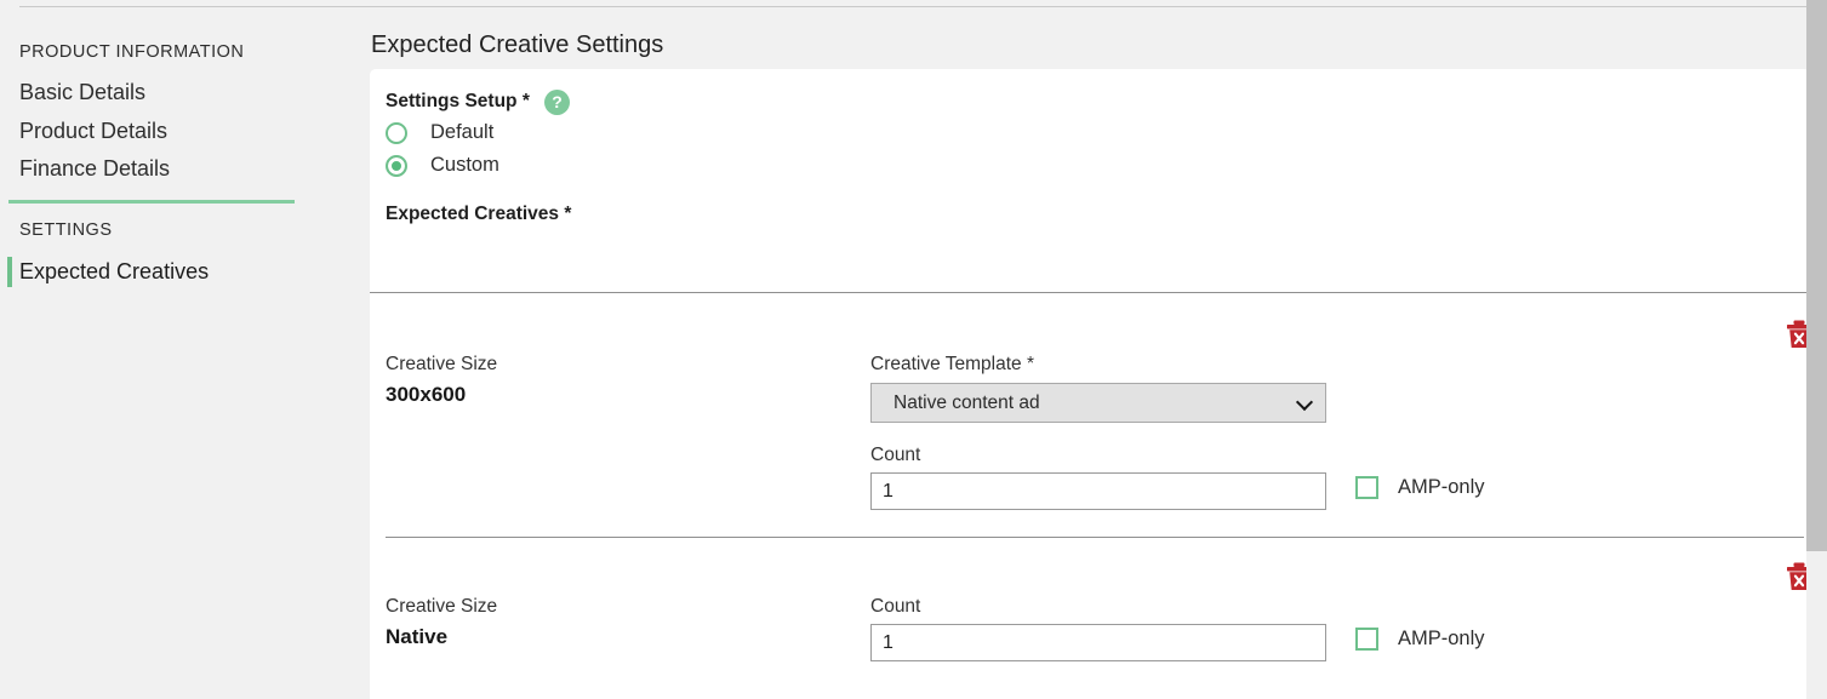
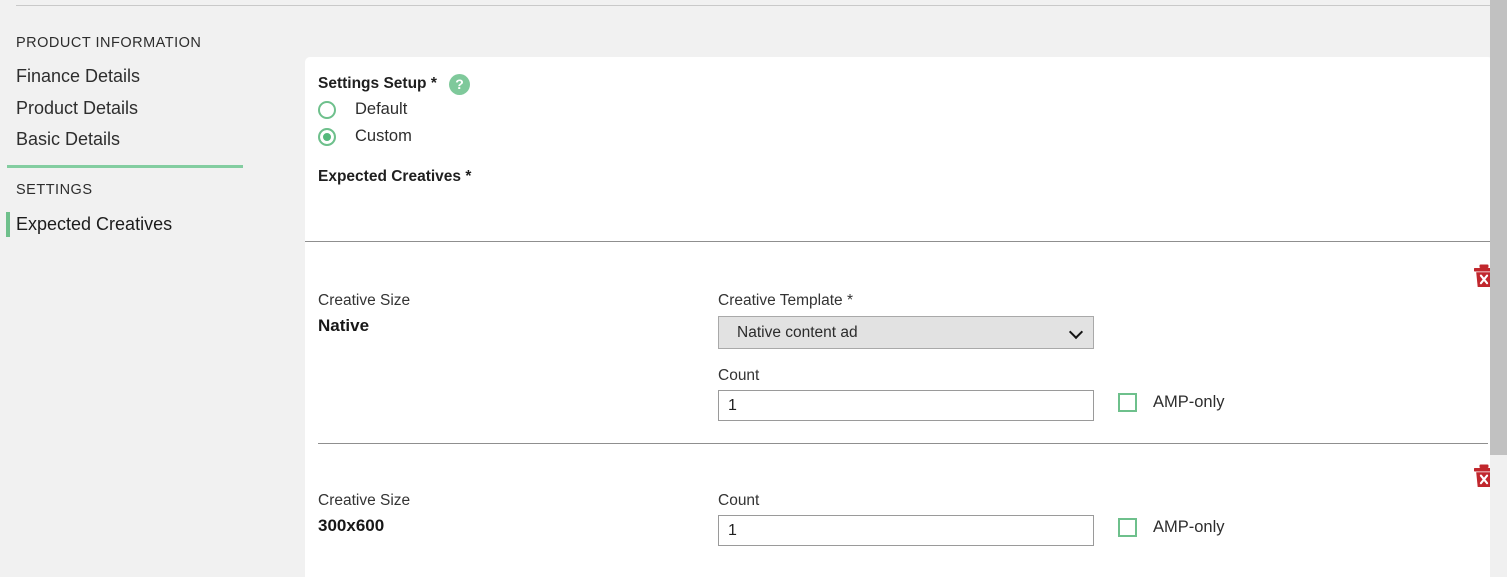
  PRODUCT INFORMATION
- Basic Details
+ Finance Details
  Product Details
- Finance Details
+ Basic Details
  SETTINGS
  Expected Creatives
- Expected Creative Settings
  Settings Setup *
  ?
  Default
  Custom
  Expected Creatives *
  Creative Size
- 300x600
+ Native
  Creative Template *
  Native content ad
  Count
  1
  AMP-only
  Creative Size
- Native
+ 300x600
  Count
  1
  AMP-only
